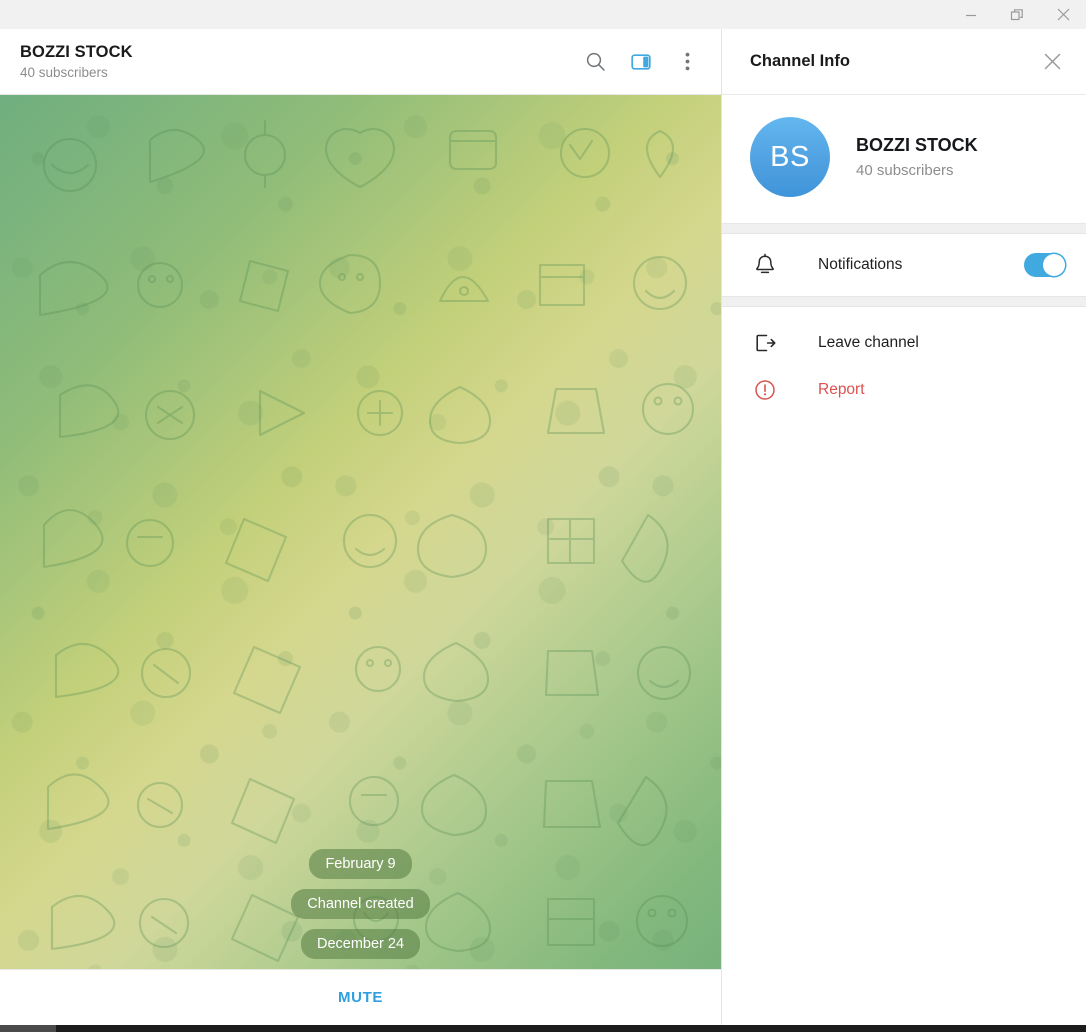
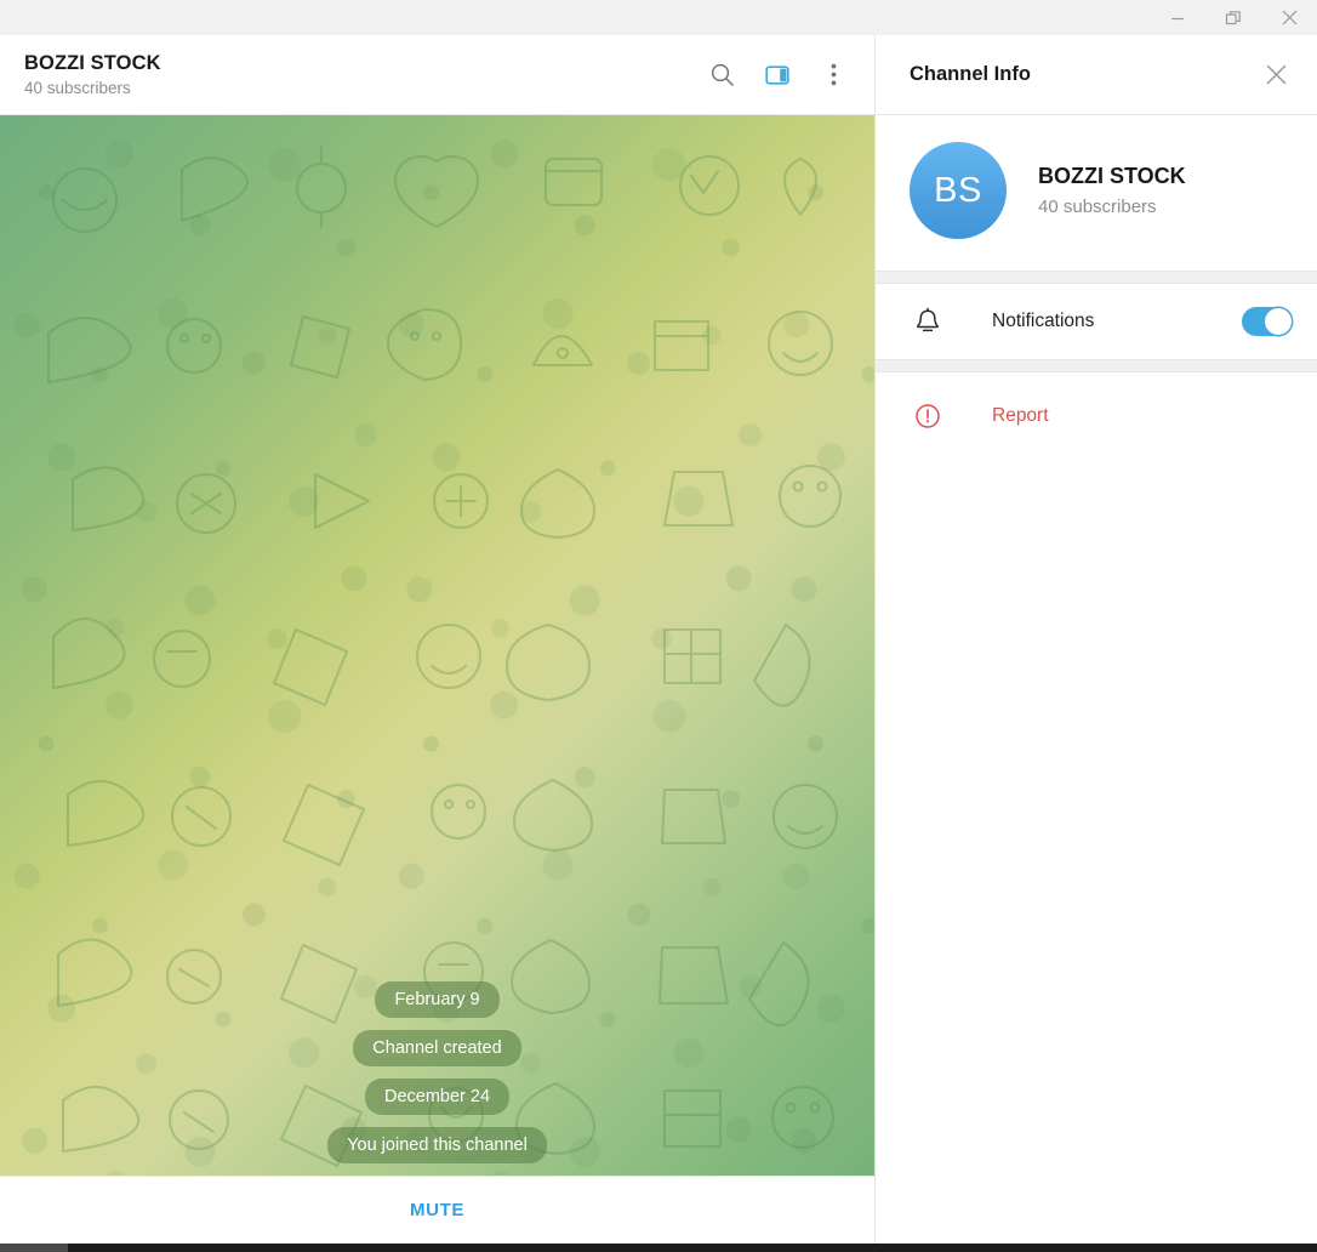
  BOZZI STOCK
  40 subscribers
  February 9
  Channel created
  December 24
+ You joined this channel
  MUTE
  Channel Info
  BS
  BOZZI STOCK
  40 subscribers
  Notifications
- Leave channel
  Report
